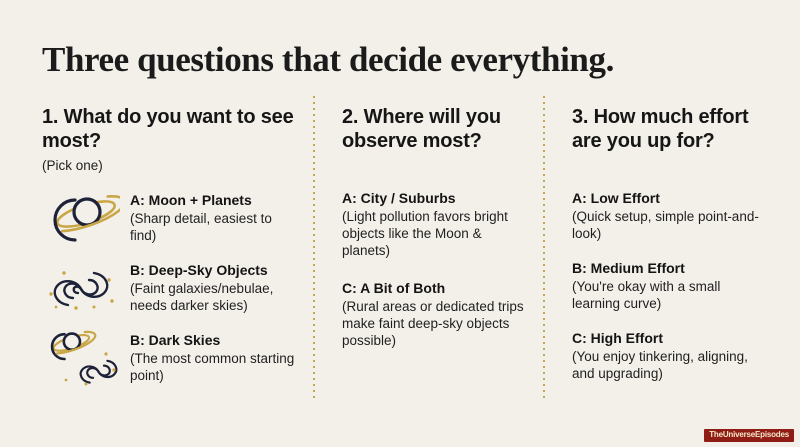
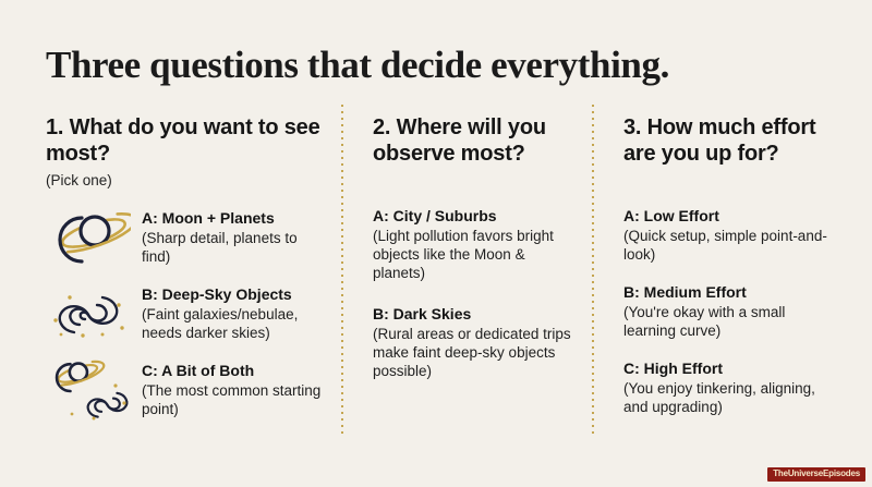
  Three questions that decide everything.
  1. What do you want to see most?
  (Pick one)
  A: Moon + Planets
- (Sharp detail, easiest to find)
+ (Sharp detail, planets to find)
  B: Deep-Sky Objects
  (Faint galaxies/nebulae, needs darker skies)
- B: Dark Skies
+ C: A Bit of Both
  (The most common starting point)
  2. Where will you observe most?
  A: City / Suburbs
  (Light pollution favors bright objects like the Moon & planets)
- C: A Bit of Both
+ B: Dark Skies
  (Rural areas or dedicated trips make faint deep-sky objects possible)
  3. How much effort are you up for?
  A: Low Effort
  (Quick setup, simple point-and-look)
  B: Medium Effort
  (You're okay with a small learning curve)
  C: High Effort
  (You enjoy tinkering, aligning, and upgrading)
  TheUniverseEpisodes
